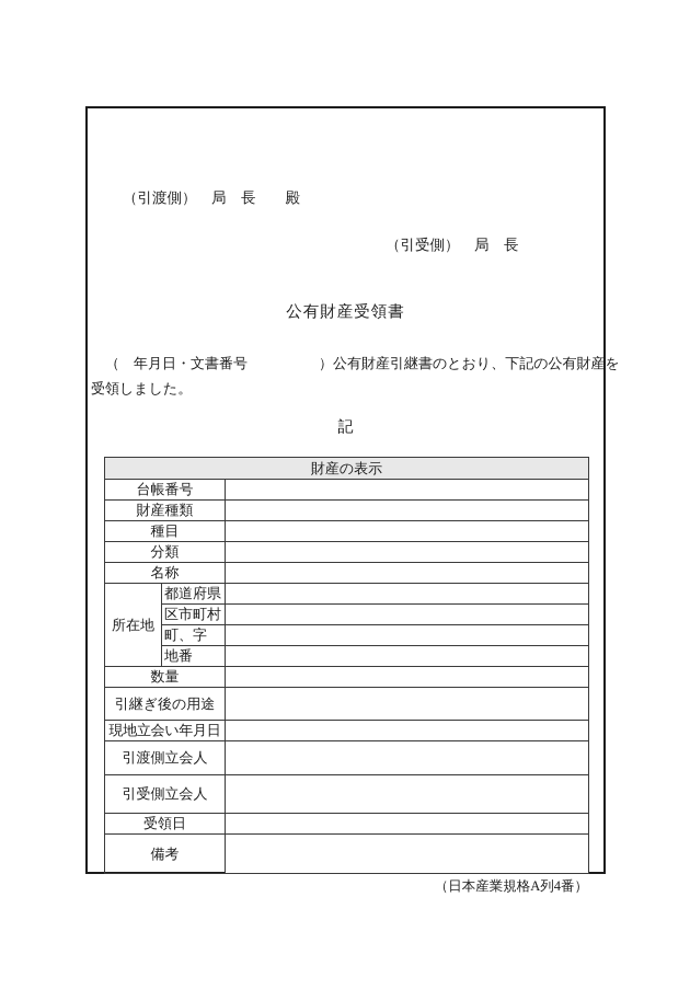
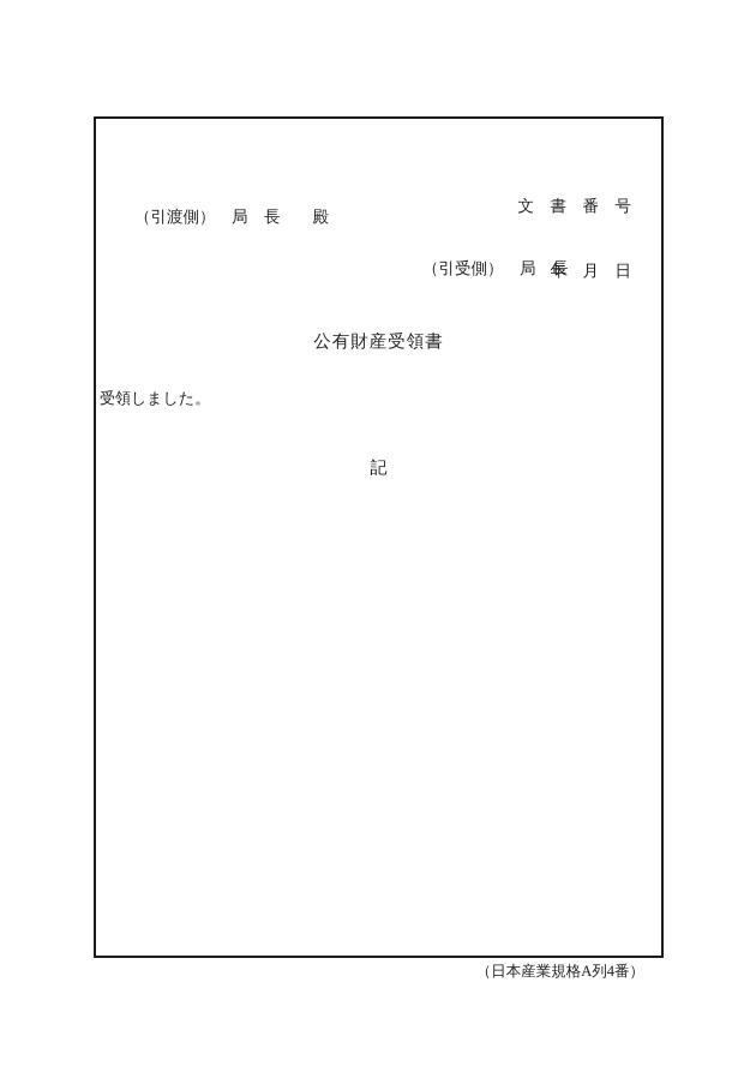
+ 文 書 番 号
+ 年 月 日
  （引渡側） 局 長 殿
  （引受側） 局 長
  公有財産受領書
- （ 年月日・文書番号 ）公有財産引継書のとおり、下記の公有財産を
  受領しました。
  記
- 財産の表示
- 台帳番号
- 財産種類
- 種目
- 分類
- 名称
- 所在地	都道府県
- 区市町村
- 町、字
- 地番
- 数量
- 引継ぎ後の用途
- 現地立会い年月日
- 引渡側立会人
- 引受側立会人
- 受領日
- 備考
  （日本産業規格A列4番）
